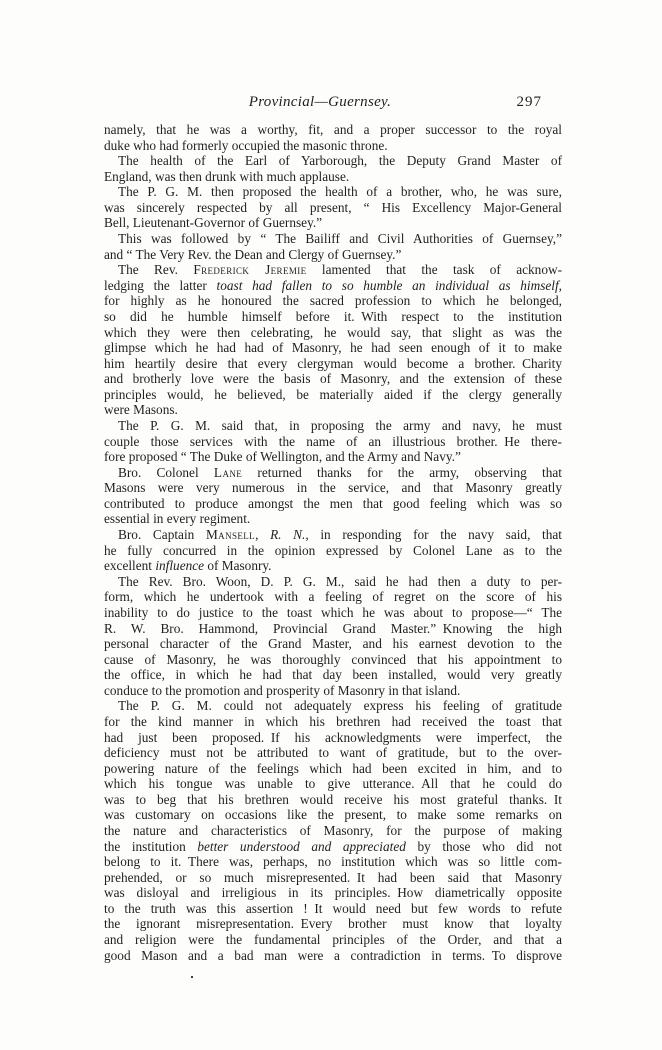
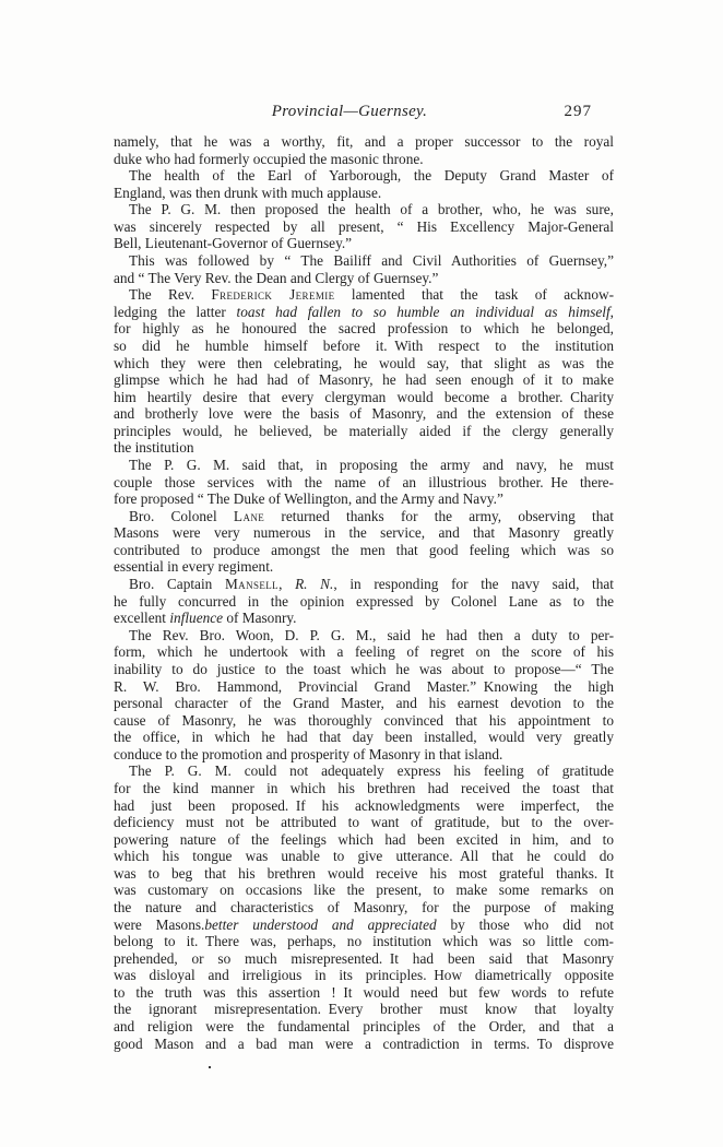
  Provincial—Guernsey.
  297
  namely, that he was a worthy, fit, and a proper successor to the royal
  duke who had formerly occupied the masonic throne.
  The health of the Earl of Yarborough, the Deputy Grand Master of
  England, was then drunk with much applause.
  The P. G. M. then proposed the health of a brother, who, he was sure,
  was sincerely respected by all present, “ His Excellency Major-General
  Bell, Lieutenant-Governor of Guernsey.”
  This was followed by “ The Bailiff and Civil Authorities of Guernsey,”
  and “ The Very Rev. the Dean and Clergy of Guernsey.”
  The Rev. Frederick Jeremie lamented that the task of acknow-
  ledging the latter toast had fallen to so humble an individual as himself,
  for highly as he honoured the sacred profession to which he belonged,
  so did he humble himself before it. With respect to the institution
  which they were then celebrating, he would say, that slight as was the
  glimpse which he had had of Masonry, he had seen enough of it to make
  him heartily desire that every clergyman would become a brother. Charity
  and brotherly love were the basis of Masonry, and the extension of these
  principles would, he believed, be materially aided if the clergy generally
- were Masons.
+ the institution
  The P. G. M. said that, in proposing the army and navy, he must
  couple those services with the name of an illustrious brother. He there-
  fore proposed “ The Duke of Wellington, and the Army and Navy.”
  Bro. Colonel Lane returned thanks for the army, observing that
  Masons were very numerous in the service, and that Masonry greatly
  contributed to produce amongst the men that good feeling which was so
  essential in every regiment.
  Bro. Captain Mansell, R. N., in responding for the navy said, that
  he fully concurred in the opinion expressed by Colonel Lane as to the
  excellent influence of Masonry.
  The Rev. Bro. Woon, D. P. G. M., said he had then a duty to per-
  form, which he undertook with a feeling of regret on the score of his
  inability to do justice to the toast which he was about to propose—“ The
  R. W. Bro. Hammond, Provincial Grand Master.” Knowing the high
  personal character of the Grand Master, and his earnest devotion to the
  cause of Masonry, he was thoroughly convinced that his appointment to
  the office, in which he had that day been installed, would very greatly
  conduce to the promotion and prosperity of Masonry in that island.
  The P. G. M. could not adequately express his feeling of gratitude
  for the kind manner in which his brethren had received the toast that
  had just been proposed. If his acknowledgments were imperfect, the
  deficiency must not be attributed to want of gratitude, but to the over-
  powering nature of the feelings which had been excited in him, and to
  which his tongue was unable to give utterance. All that he could do
  was to beg that his brethren would receive his most grateful thanks. It
  was customary on occasions like the present, to make some remarks on
  the nature and characteristics of Masonry, for the purpose of making
- the institution better understood and appreciated by those who did not
+ were Masons.better understood and appreciated by those who did not
  belong to it. There was, perhaps, no institution which was so little com-
  prehended, or so much misrepresented. It had been said that Masonry
  was disloyal and irreligious in its principles. How diametrically opposite
  to the truth was this assertion ! It would need but few words to refute
  the ignorant misrepresentation. Every brother must know that loyalty
  and religion were the fundamental principles of the Order, and that a
  good Mason and a bad man were a contradiction in terms. To disprove
